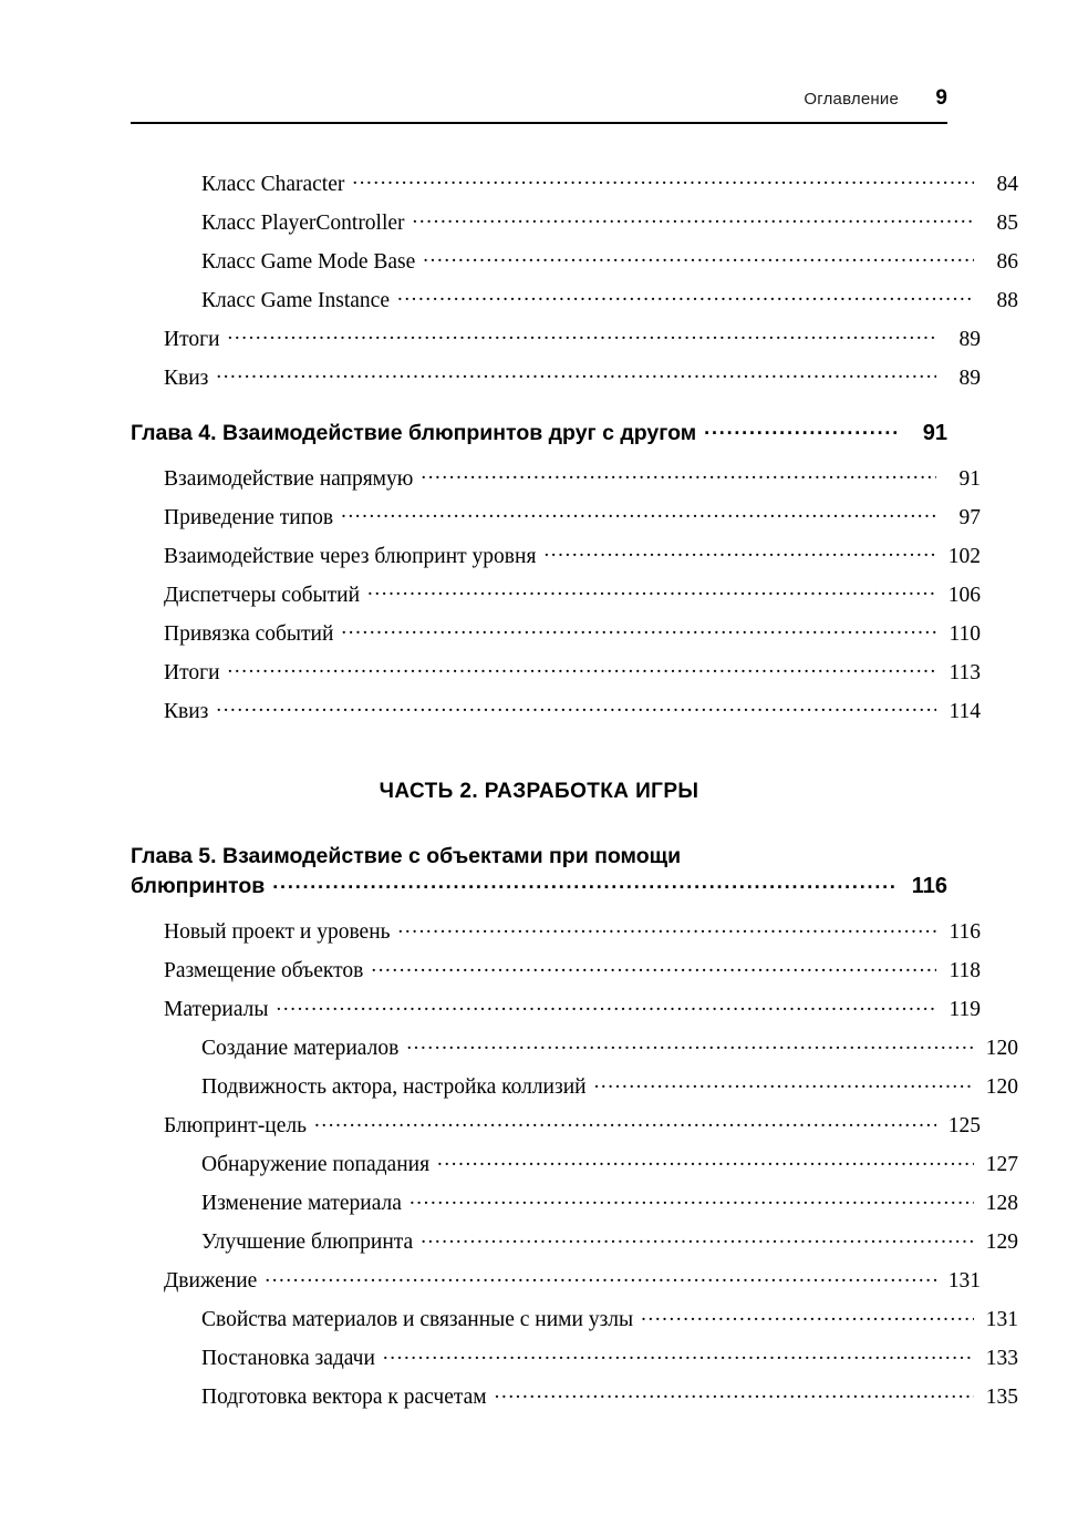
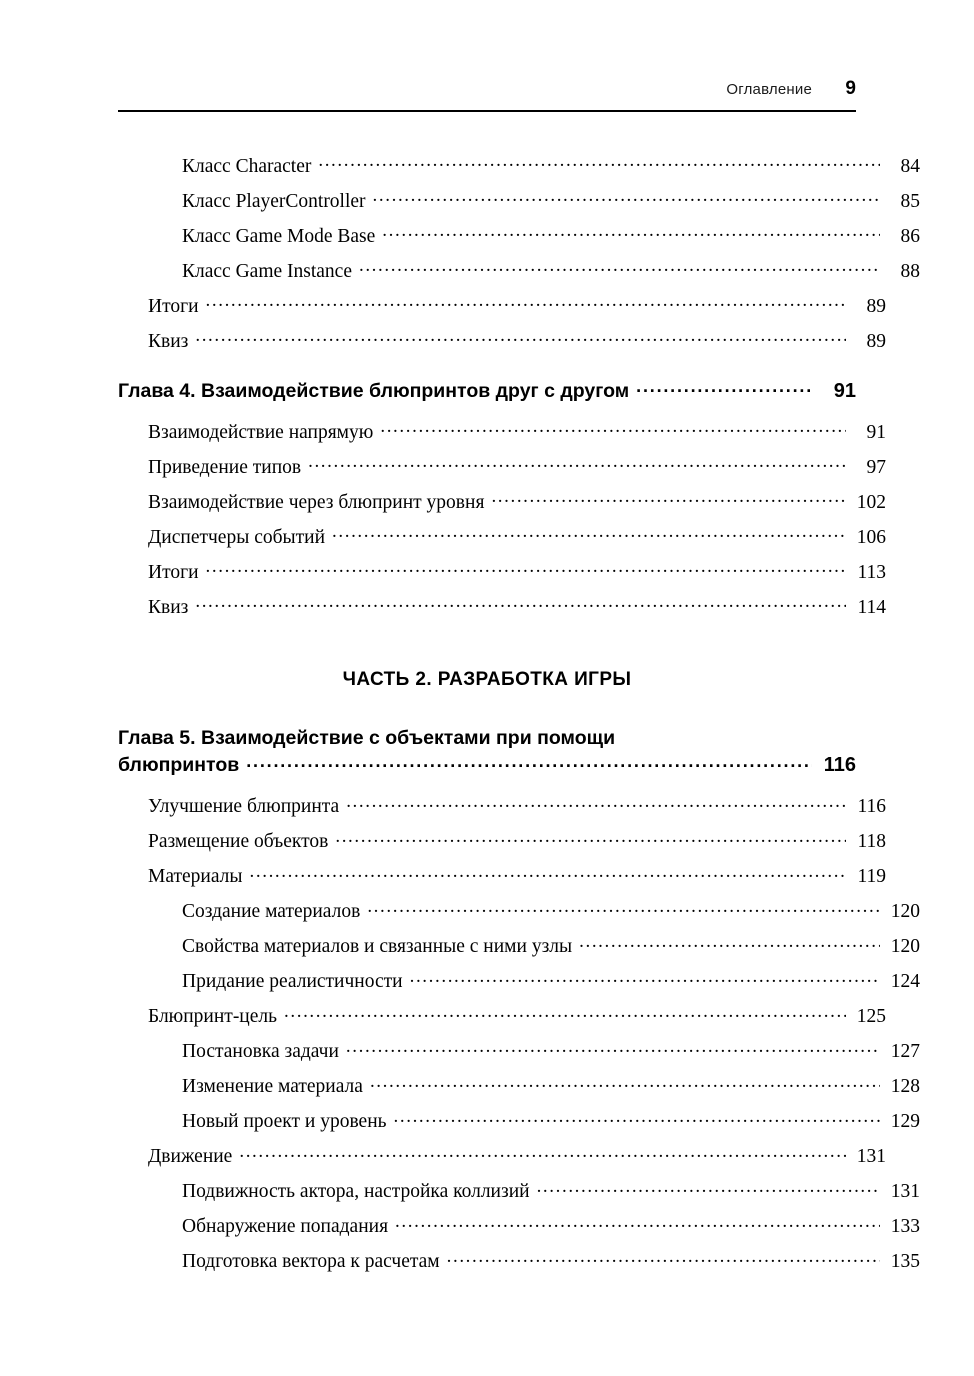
  Оглавление
  9
  Класс Character
  84
  Класс PlayerController
  85
  Класс Game Mode Base
  86
  Класс Game Instance
  88
  Итоги
  89
  Квиз
  89
  Глава 4. Взаимодействие блюпринтов друг с другом
  91
  Взаимодействие напрямую
  91
  Приведение типов
  97
  Взаимодействие через блюпринт уровня
  102
  Диспетчеры событий
  106
- Привязка событий
- 110
  Итоги
  113
  Квиз
  114
  ЧАСТЬ 2. РАЗРАБОТКА ИГРЫ
  Глава 5. Взаимодействие с объектами при помощи
  блюпринтов
  116
- Новый проект и уровень
+ Улучшение блюпринта
  116
  Размещение объектов
  118
  Материалы
  119
  Создание материалов
  120
- Подвижность актора, настройка коллизий
+ Свойства материалов и связанные с ними узлы
  120
+ Придание реалистичности
+ 124
  Блюпринт-цель
  125
- Обнаружение попадания
+ Постановка задачи
  127
  Изменение материала
  128
- Улучшение блюпринта
+ Новый проект и уровень
  129
  Движение
  131
- Свойства материалов и связанные с ними узлы
+ Подвижность актора, настройка коллизий
  131
- Постановка задачи
+ Обнаружение попадания
  133
  Подготовка вектора к расчетам
  135
